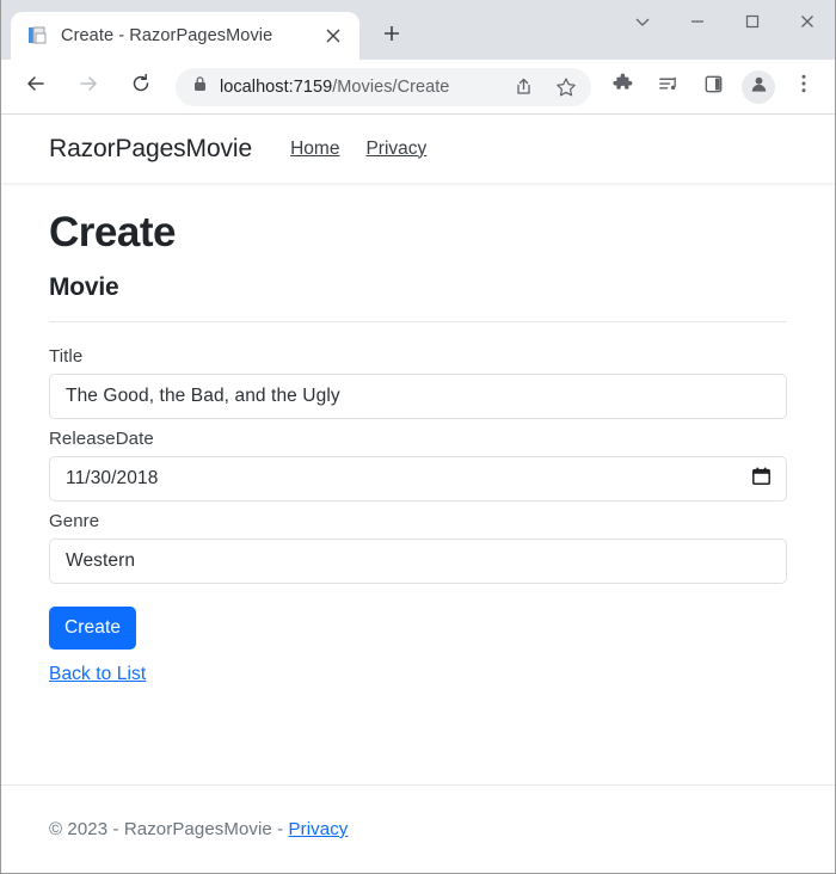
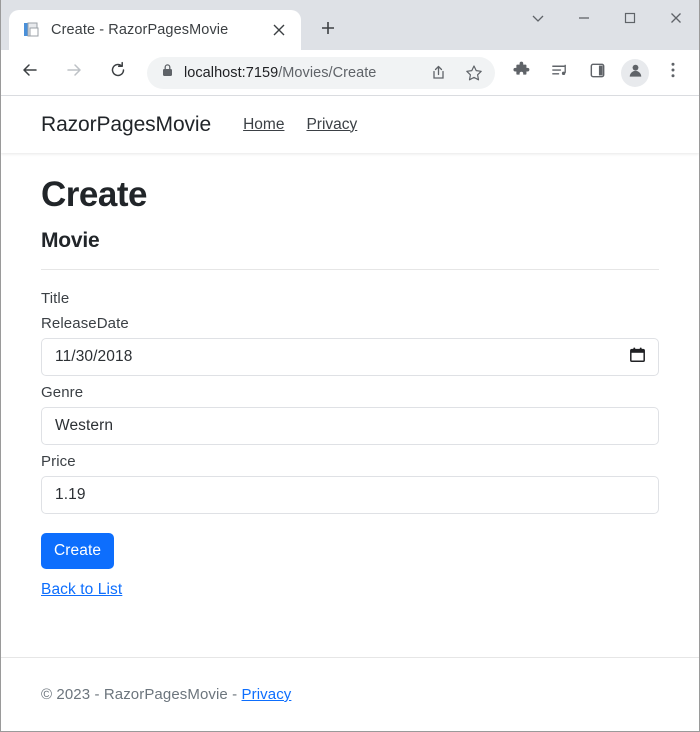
  Create - RazorPagesMovie
  localhost:7159/Movies/Create
  RazorPagesMovie
  Home
  Privacy
  Create
  Movie
  Title
- The Good, the Bad, and the Ugly
  ReleaseDate
  11/30/2018
  Genre
  Western
+ Price
+ 1.19
  Create
  Back to List
  © 2023 - RazorPagesMovie - Privacy
